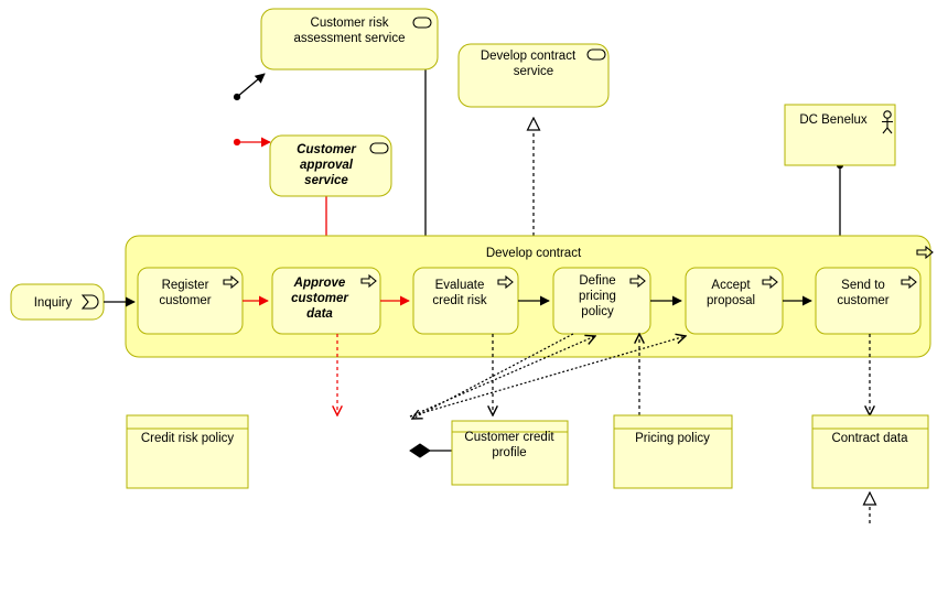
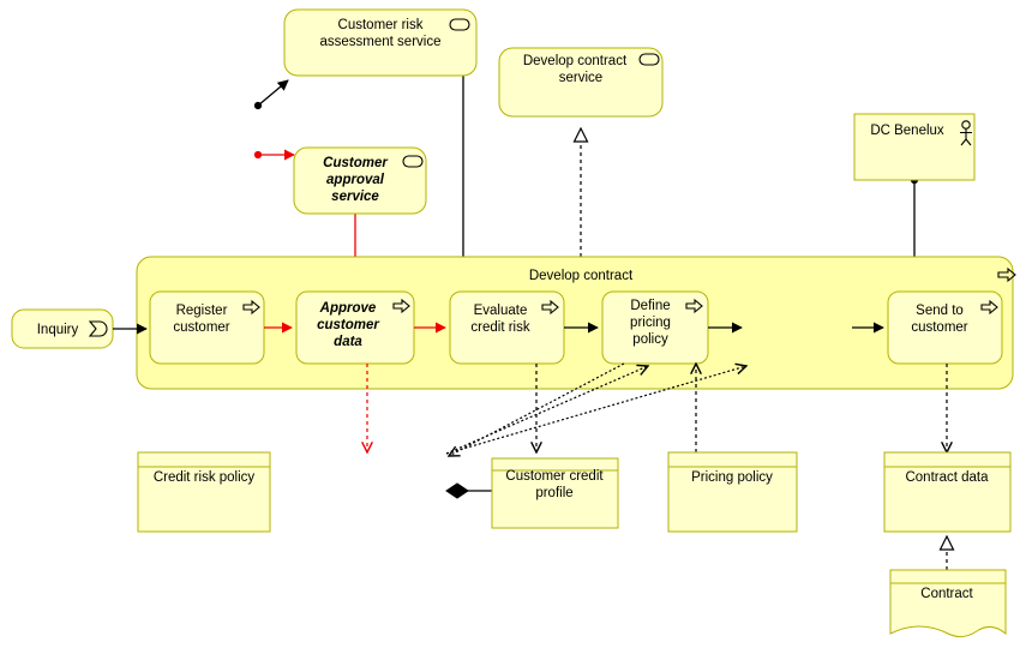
  Develop contract
  Inquiry
  DC Benelux
  Customer risk
  assessment service
  Develop contract
  service
  Customer
  approval
  service
  Register
  customer
  Approve
  customer
  data
  Evaluate
  credit risk
  Define
  pricing
  policy
- Accept
- proposal
  Send to
  customer
  Credit risk policy
  Customer credit
  profile
  Pricing policy
  Contract data
+ Contract
